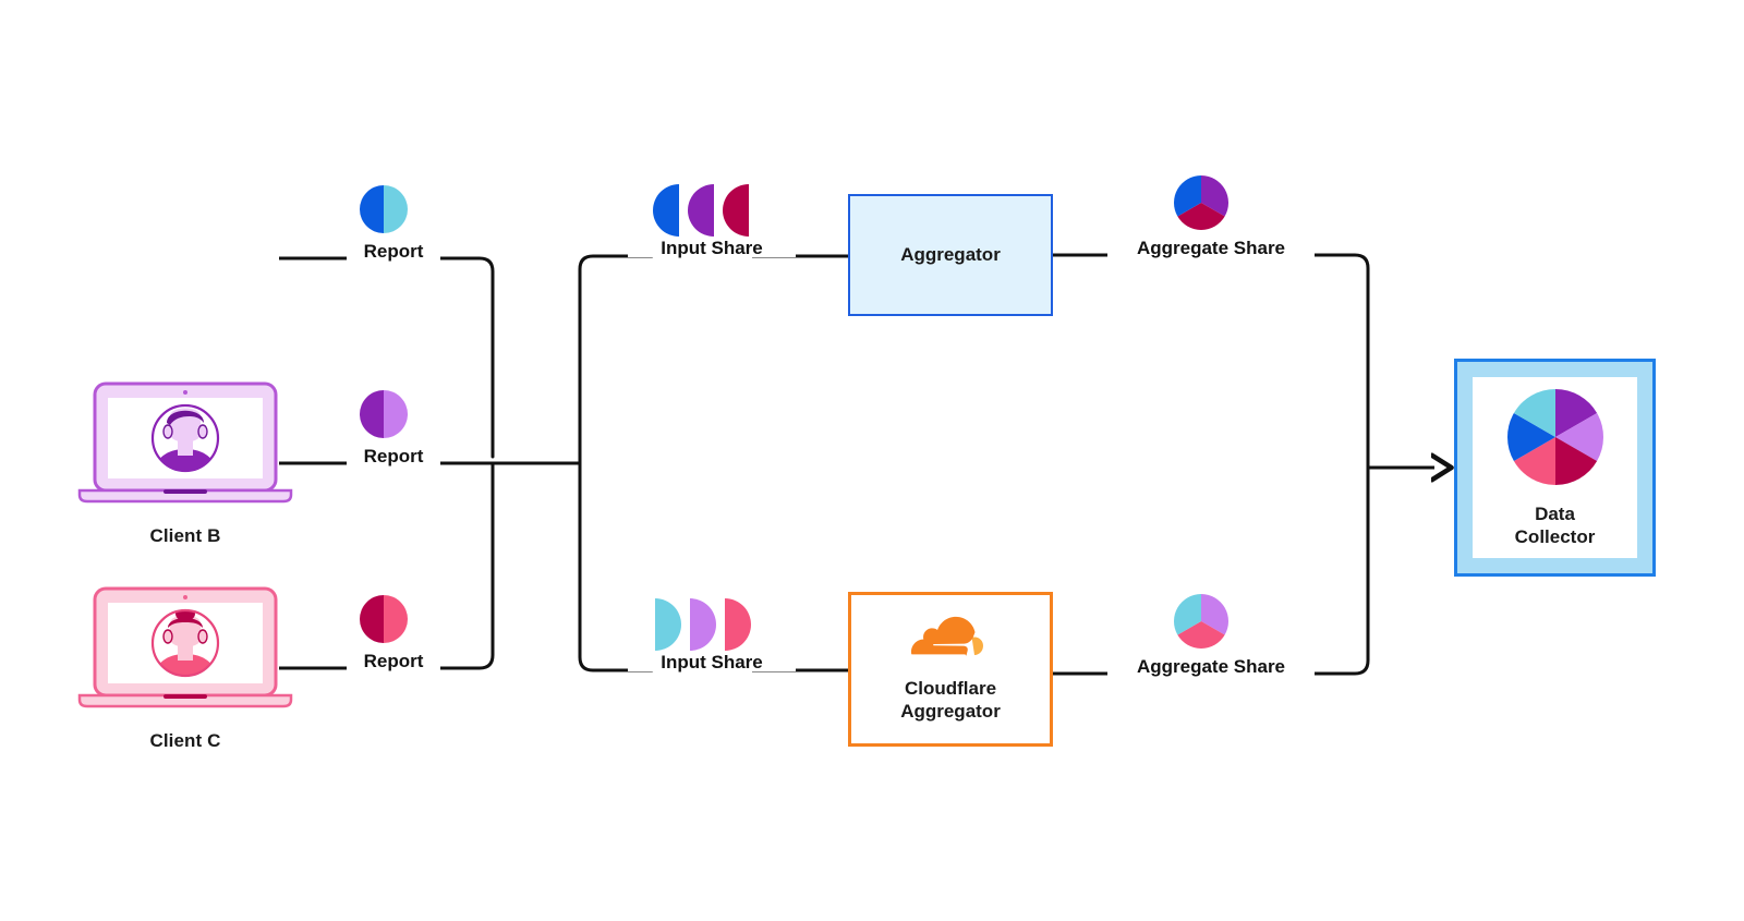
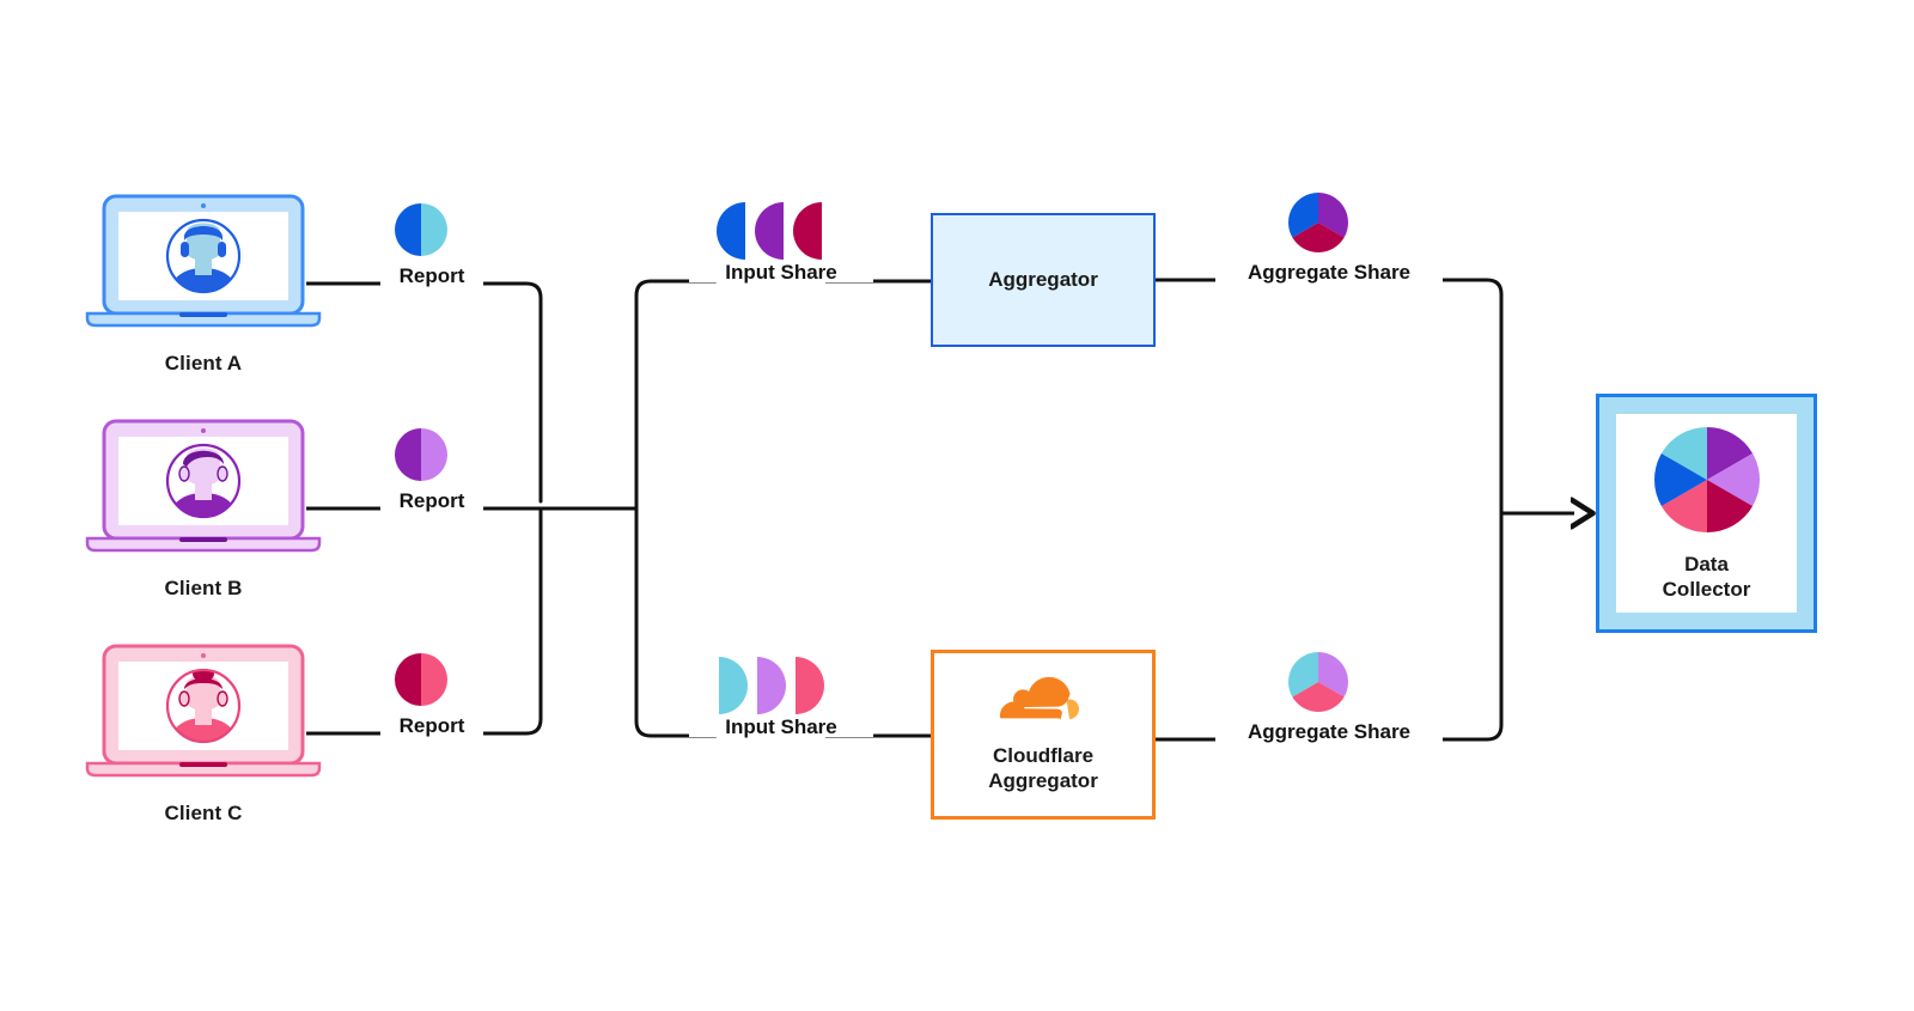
+ Client A
  Report
  Client B
  Report
  Client C
  Report
  Input Share
  Aggregator
  Aggregate Share
  Input Share
  Cloudflare
  Aggregator
  Aggregate Share
  Data
  Collector
